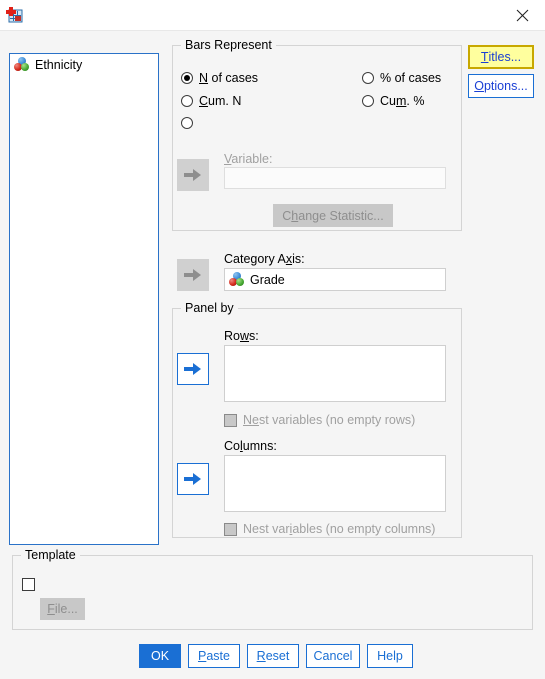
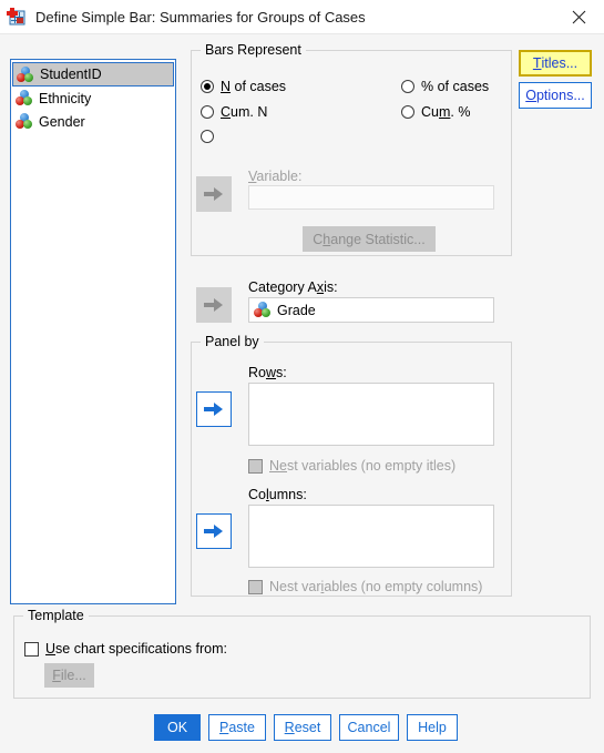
+ Define Simple Bar: Summaries for Groups of Cases
+ StudentID
  Ethnicity
+ Gender
  Bars Represent
  N of cases
  Cum. N
  % of cases
  Cum. %
  Variable:
  C
  h
  ange Statistic...
  Category Axis:
  Grade
  Panel by
  Rows:
- Nest variables (no empty rows)
+ Nest variables (no empty itles)
  Columns:
  Nest variables (no empty columns)
  T
  itles...
  O
  ptions...
  Template
+ Use chart specifications from:
  F
  ile...
  OK
  P
  aste
  R
  eset
  Cancel
  Help
